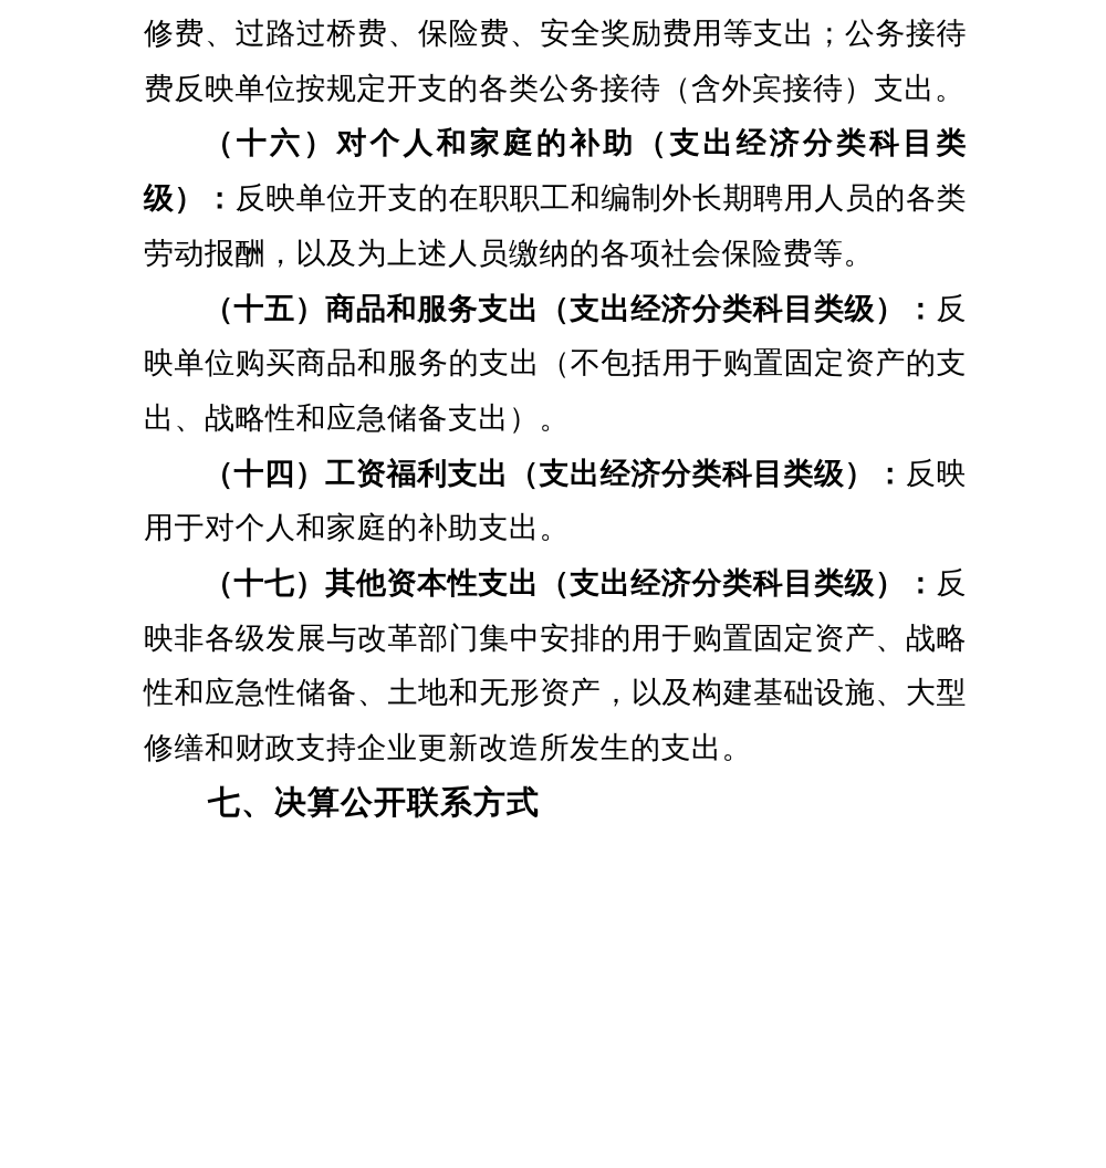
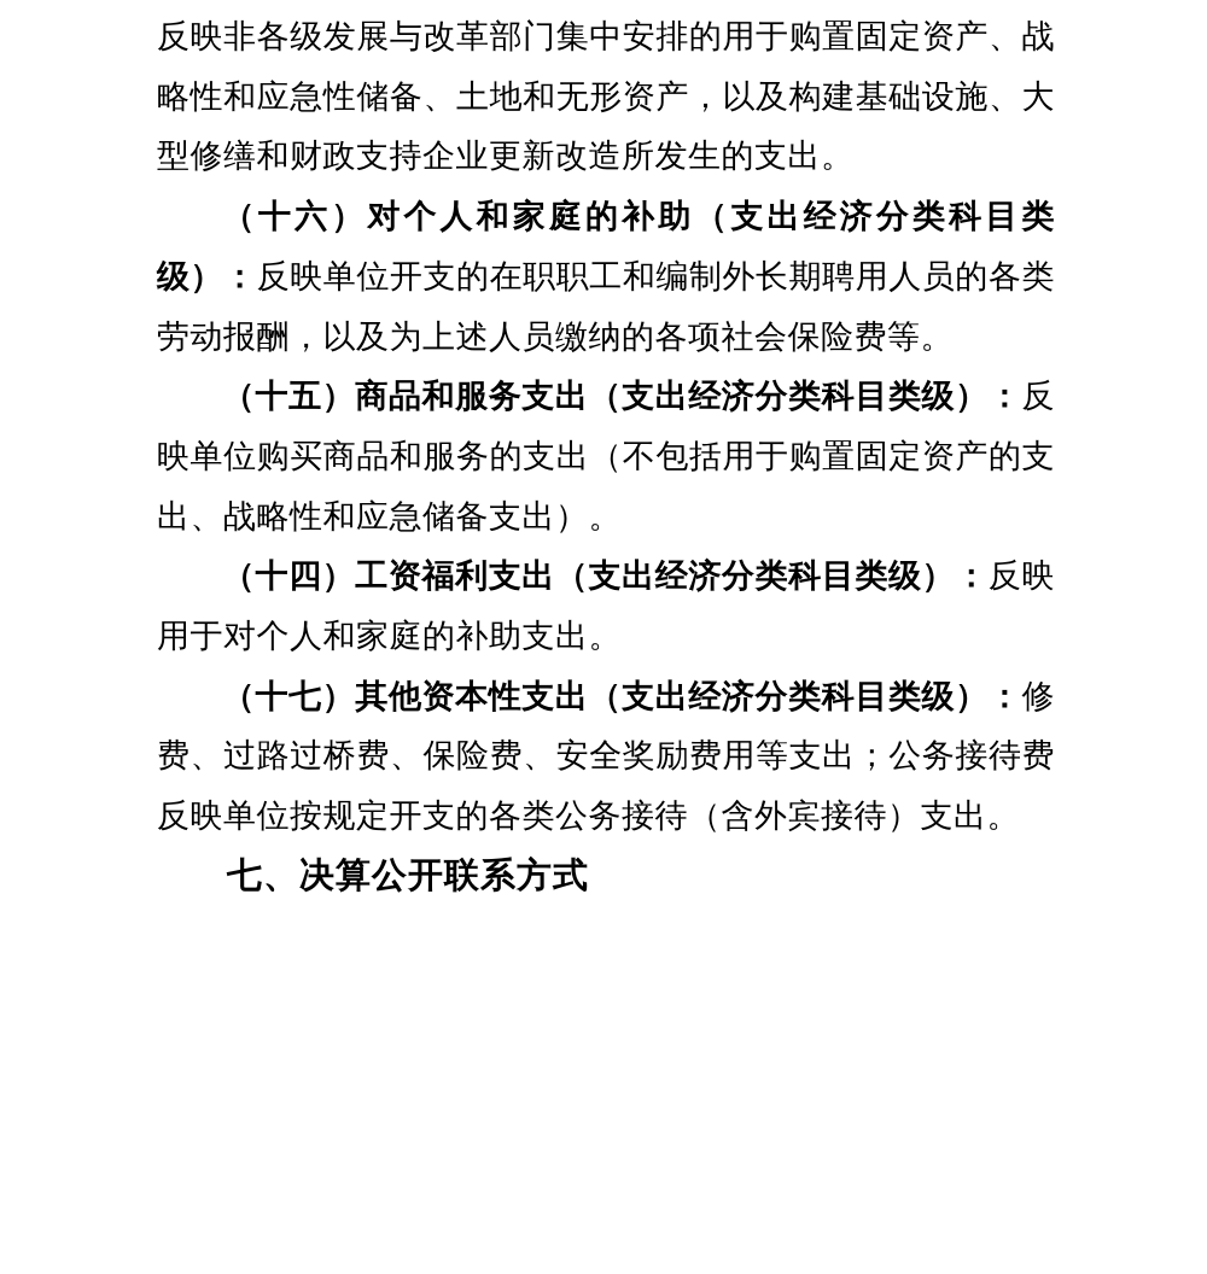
- 修费、过路过桥费、保险费、安全奖励费用等支出；公务接待费反映单位按规定开支的各类公务接待（含外宾接待）支出。
+ 反映非各级发展与改革部门集中安排的用于购置固定资产、战略性和应急性储备、土地和无形资产，以及构建基础设施、大型修缮和财政支持企业更新改造所发生的支出。
  （十六）对个人和家庭的补助（支出经济分类科目类级）：反映单位开支的在职职工和编制外长期聘用人员的各类劳动报酬，以及为上述人员缴纳的各项社会保险费等。
  （十五）商品和服务支出（支出经济分类科目类级）：反映单位购买商品和服务的支出（不包括用于购置固定资产的支出、战略性和应急储备支出）。
  （十四）工资福利支出（支出经济分类科目类级）：反映用于对个人和家庭的补助支出。
- （十七）其他资本性支出（支出经济分类科目类级）：反映非各级发展与改革部门集中安排的用于购置固定资产、战略性和应急性储备、土地和无形资产，以及构建基础设施、大型修缮和财政支持企业更新改造所发生的支出。
+ （十七）其他资本性支出（支出经济分类科目类级）：修费、过路过桥费、保险费、安全奖励费用等支出；公务接待费反映单位按规定开支的各类公务接待（含外宾接待）支出。
  七、决算公开联系方式
